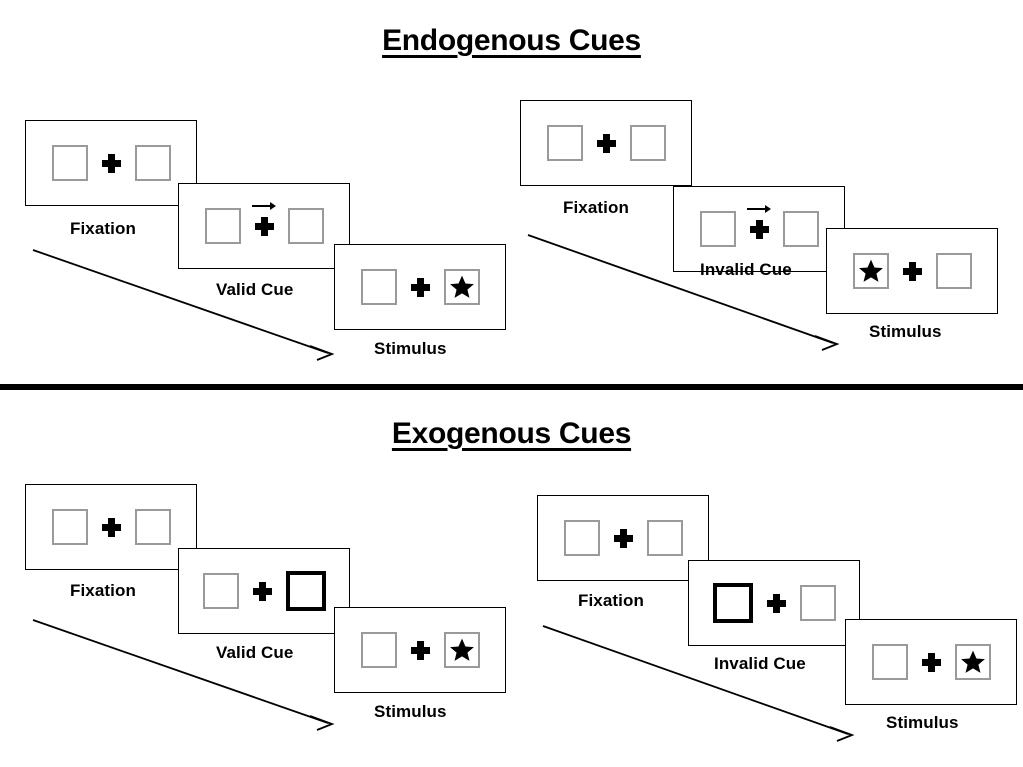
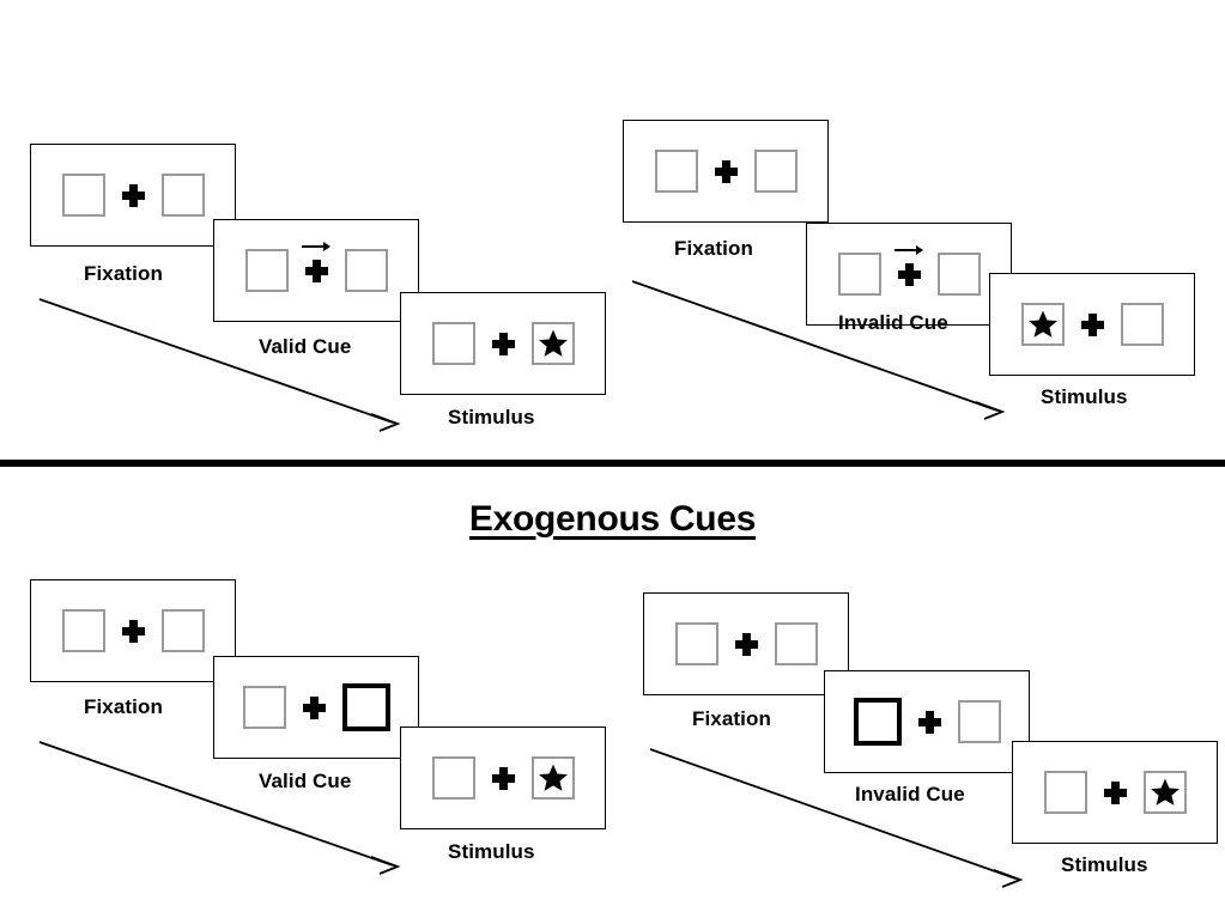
- Endogenous Cues
  Fixation
  Valid Cue
  Stimulus
  Fixation
  Invalid Cue
  Stimulus
  Exogenous Cues
  Fixation
  Valid Cue
  Stimulus
  Fixation
  Invalid Cue
  Stimulus
